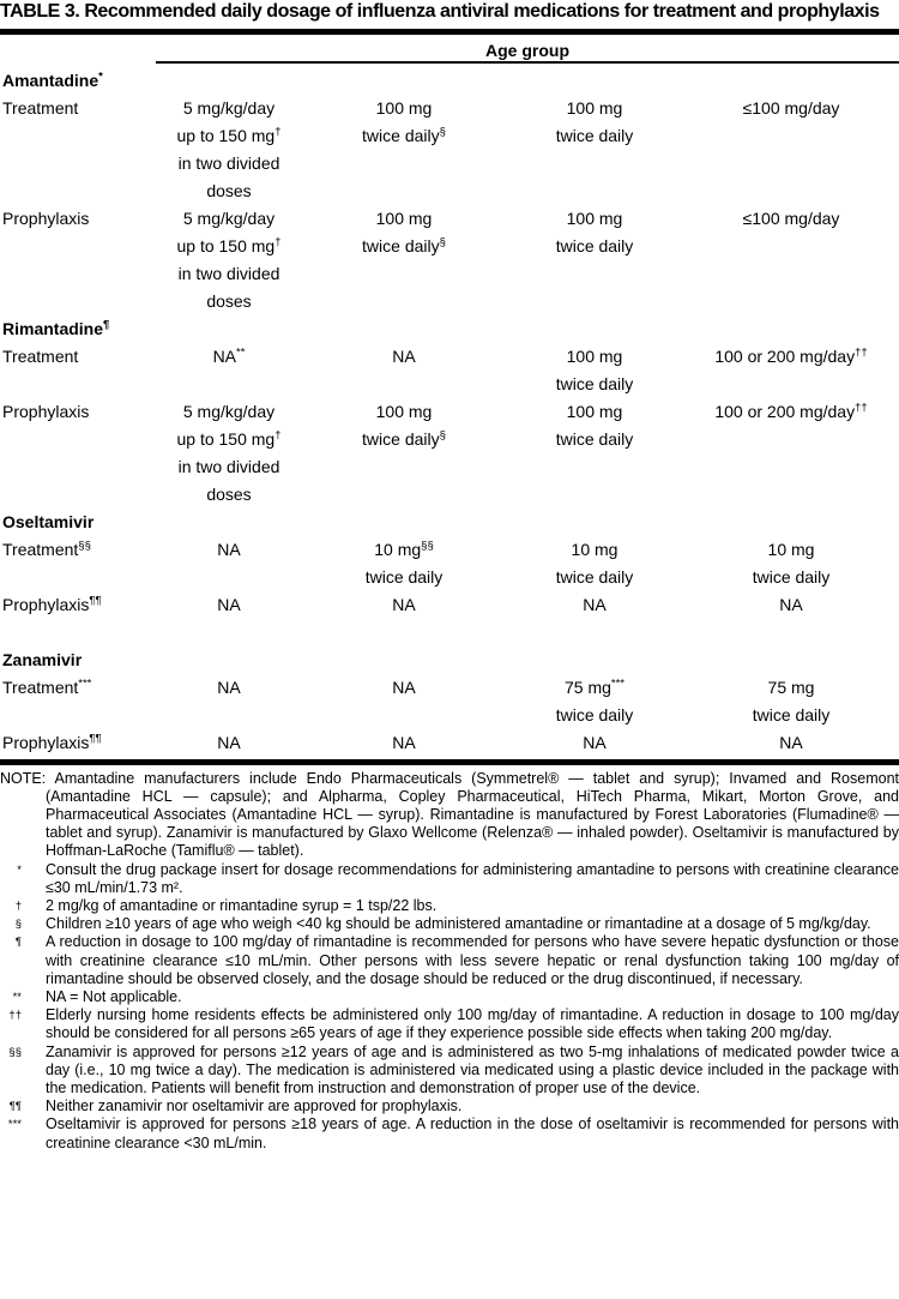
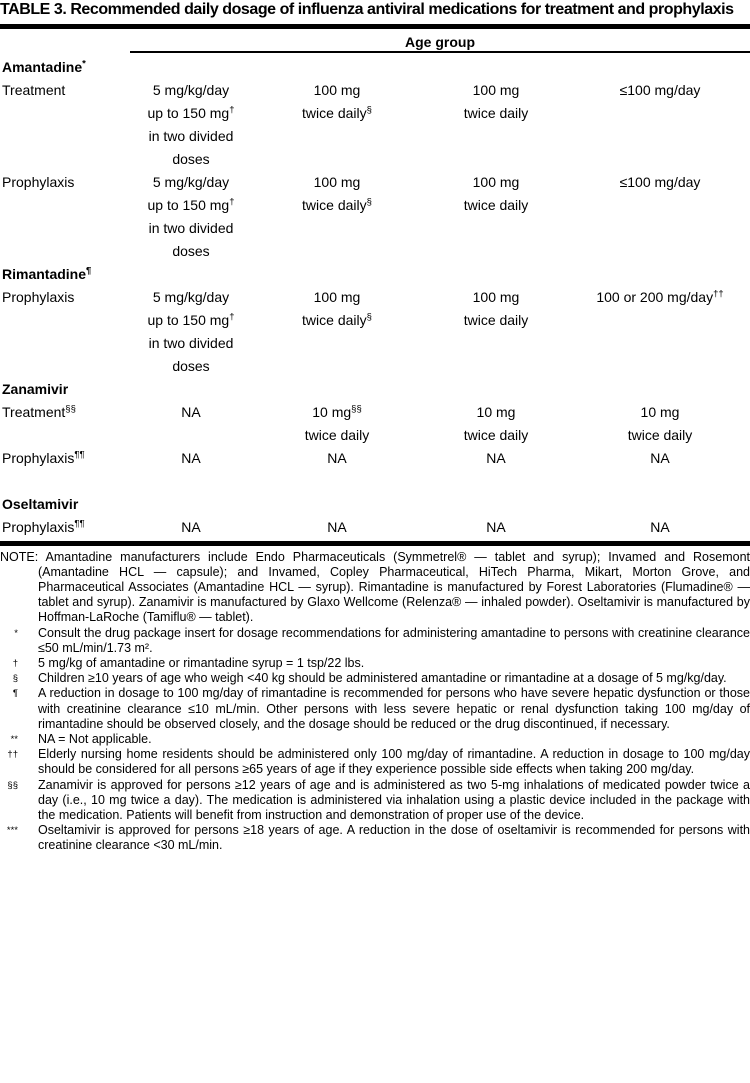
  TABLE 3. Recommended daily dosage of influenza antiviral medications for treatment and prophylaxis
  	Age group
  Amantadine*
  Treatment	5 mg/kg/day up to 150 mg† in two divided doses	100 mg twice daily§	100 mg twice daily	≤100 mg/day
  Prophylaxis	5 mg/kg/day up to 150 mg† in two divided doses	100 mg twice daily§	100 mg twice daily	≤100 mg/day
  Rimantadine¶
- Treatment	NA**	NA	100 mg twice daily	100 or 200 mg/day††
  Prophylaxis	5 mg/kg/day up to 150 mg† in two divided doses	100 mg twice daily§	100 mg twice daily	100 or 200 mg/day††
- Oseltamivir
+ Zanamivir
  Treatment§§	NA	10 mg§§ twice daily	10 mg twice daily	10 mg twice daily
  Prophylaxis¶¶	NA	NA	NA	NA
- Zanamivir
+ Oseltamivir
- Treatment***	NA	NA	75 mg*** twice daily	75 mg twice daily
  Prophylaxis¶¶	NA	NA	NA	NA
- NOTE: Amantadine manufacturers include Endo Pharmaceuticals (Symmetrel® — tablet and syrup); Invamed and Rosemont (Amantadine HCL — capsule); and Alpharma, Copley Pharmaceutical, HiTech Pharma, Mikart, Morton Grove, and Pharmaceutical Associates (Amantadine HCL — syrup). Rimantadine is manufactured by Forest Laboratories (Flumadine® — tablet and syrup). Zanamivir is manufactured by Glaxo Wellcome (Relenza® — inhaled powder). Oseltamivir is manufactured by Hoffman-LaRoche (Tamiflu® — tablet).
+ NOTE: Amantadine manufacturers include Endo Pharmaceuticals (Symmetrel® — tablet and syrup); Invamed and Rosemont (Amantadine HCL — capsule); and Invamed, Copley Pharmaceutical, HiTech Pharma, Mikart, Morton Grove, and Pharmaceutical Associates (Amantadine HCL — syrup). Rimantadine is manufactured by Forest Laboratories (Flumadine® — tablet and syrup). Zanamivir is manufactured by Glaxo Wellcome (Relenza® — inhaled powder). Oseltamivir is manufactured by Hoffman-LaRoche (Tamiflu® — tablet).
  *
- Consult the drug package insert for dosage recommendations for administering amantadine to persons with creatinine clearance ≤30 mL/min/1.73 m².
+ Consult the drug package insert for dosage recommendations for administering amantadine to persons with creatinine clearance ≤50 mL/min/1.73 m².
  †
- 2 mg/kg of amantadine or rimantadine syrup = 1 tsp/22 lbs.
+ 5 mg/kg of amantadine or rimantadine syrup = 1 tsp/22 lbs.
  §
  Children ≥10 years of age who weigh <40 kg should be administered amantadine or rimantadine at a dosage of 5 mg/kg/day.
  ¶
  A reduction in dosage to 100 mg/day of rimantadine is recommended for persons who have severe hepatic dysfunction or those with creatinine clearance ≤10 mL/min. Other persons with less severe hepatic or renal dysfunction taking 100 mg/day of rimantadine should be observed closely, and the dosage should be reduced or the drug discontinued, if necessary.
  **
  NA = Not applicable.
  ††
- Elderly nursing home residents effects be administered only 100 mg/day of rimantadine. A reduction in dosage to 100 mg/day should be considered for all persons ≥65 years of age if they experience possible side effects when taking 200 mg/day.
+ Elderly nursing home residents should be administered only 100 mg/day of rimantadine. A reduction in dosage to 100 mg/day should be considered for all persons ≥65 years of age if they experience possible side effects when taking 200 mg/day.
  §§
- Zanamivir is approved for persons ≥12 years of age and is administered as two 5-mg inhalations of medicated powder twice a day (i.e., 10 mg twice a day). The medication is administered via medicated using a plastic device included in the package with the medication. Patients will benefit from instruction and demonstration of proper use of the device.
+ Zanamivir is approved for persons ≥12 years of age and is administered as two 5-mg inhalations of medicated powder twice a day (i.e., 10 mg twice a day). The medication is administered via inhalation using a plastic device included in the package with the medication. Patients will benefit from instruction and demonstration of proper use of the device.
- ¶¶
- Neither zanamivir nor oseltamivir are approved for prophylaxis.
  ***
  Oseltamivir is approved for persons ≥18 years of age. A reduction in the dose of oseltamivir is recommended for persons with creatinine clearance <30 mL/min.
